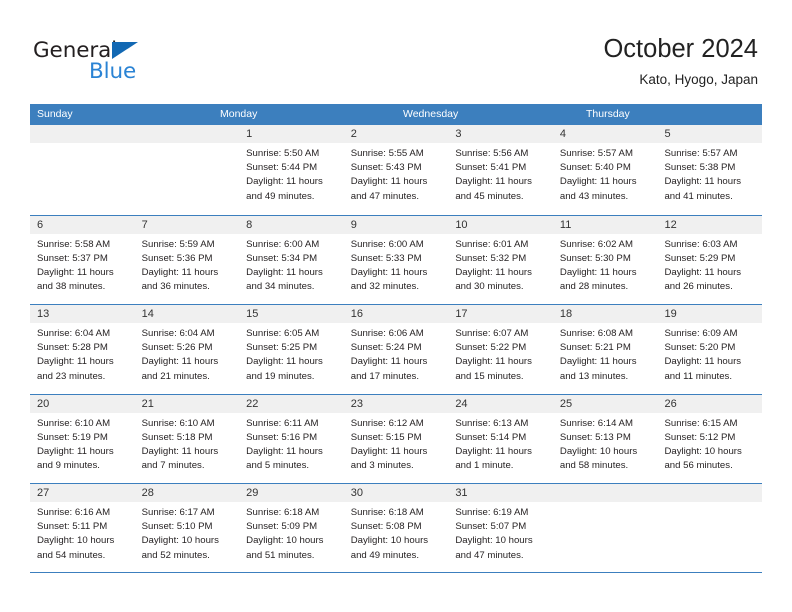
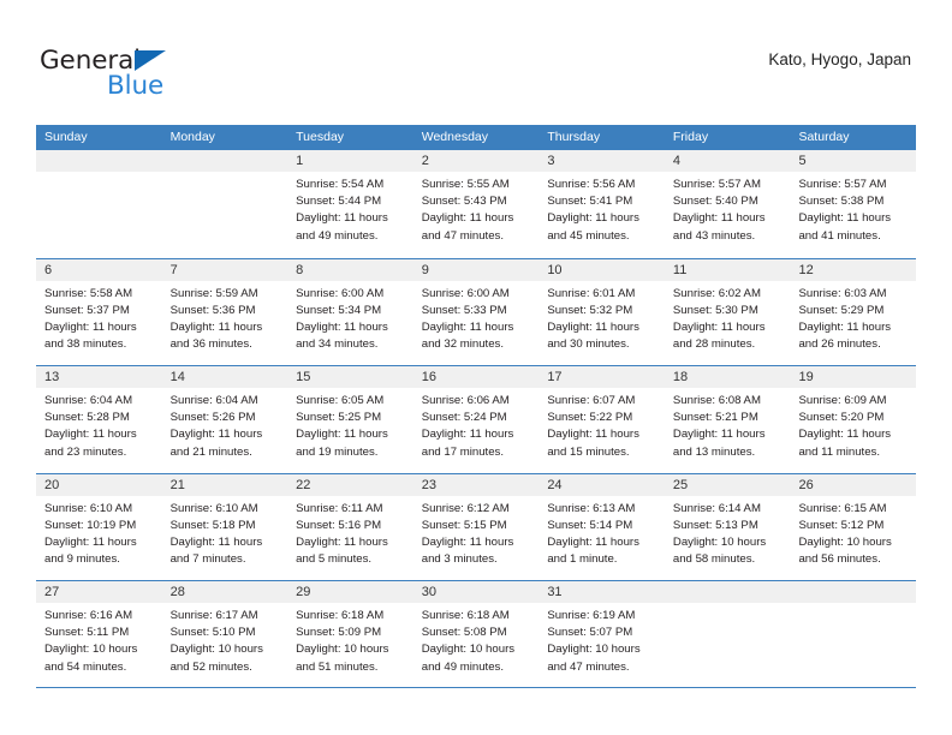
  General
  Blue
- October 2024
  Kato, Hyogo, Japan
  Sunday
  Monday
+ Tuesday
  Wednesday
  Thursday
+ Friday
+ Saturday
  1
- Sunrise: 5:50 AM
+ Sunrise: 5:54 AM
  Sunset: 5:44 PM
  Daylight: 11 hours
  and 49 minutes.
  2
  Sunrise: 5:55 AM
  Sunset: 5:43 PM
  Daylight: 11 hours
  and 47 minutes.
  3
  Sunrise: 5:56 AM
  Sunset: 5:41 PM
  Daylight: 11 hours
  and 45 minutes.
  4
  Sunrise: 5:57 AM
  Sunset: 5:40 PM
  Daylight: 11 hours
  and 43 minutes.
  5
  Sunrise: 5:57 AM
  Sunset: 5:38 PM
  Daylight: 11 hours
  and 41 minutes.
  6
  Sunrise: 5:58 AM
  Sunset: 5:37 PM
  Daylight: 11 hours
  and 38 minutes.
  7
  Sunrise: 5:59 AM
  Sunset: 5:36 PM
  Daylight: 11 hours
  and 36 minutes.
  8
  Sunrise: 6:00 AM
  Sunset: 5:34 PM
  Daylight: 11 hours
  and 34 minutes.
  9
  Sunrise: 6:00 AM
  Sunset: 5:33 PM
  Daylight: 11 hours
  and 32 minutes.
  10
  Sunrise: 6:01 AM
  Sunset: 5:32 PM
  Daylight: 11 hours
  and 30 minutes.
  11
  Sunrise: 6:02 AM
  Sunset: 5:30 PM
  Daylight: 11 hours
  and 28 minutes.
  12
  Sunrise: 6:03 AM
  Sunset: 5:29 PM
  Daylight: 11 hours
  and 26 minutes.
  13
  Sunrise: 6:04 AM
  Sunset: 5:28 PM
  Daylight: 11 hours
  and 23 minutes.
  14
  Sunrise: 6:04 AM
  Sunset: 5:26 PM
  Daylight: 11 hours
  and 21 minutes.
  15
  Sunrise: 6:05 AM
  Sunset: 5:25 PM
  Daylight: 11 hours
  and 19 minutes.
  16
  Sunrise: 6:06 AM
  Sunset: 5:24 PM
  Daylight: 11 hours
  and 17 minutes.
  17
  Sunrise: 6:07 AM
  Sunset: 5:22 PM
  Daylight: 11 hours
  and 15 minutes.
  18
  Sunrise: 6:08 AM
  Sunset: 5:21 PM
  Daylight: 11 hours
  and 13 minutes.
  19
  Sunrise: 6:09 AM
  Sunset: 5:20 PM
  Daylight: 11 hours
  and 11 minutes.
  20
  Sunrise: 6:10 AM
- Sunset: 5:19 PM
+ Sunset: 10:19 PM
  Daylight: 11 hours
  and 9 minutes.
  21
  Sunrise: 6:10 AM
  Sunset: 5:18 PM
  Daylight: 11 hours
  and 7 minutes.
  22
  Sunrise: 6:11 AM
  Sunset: 5:16 PM
  Daylight: 11 hours
  and 5 minutes.
  23
  Sunrise: 6:12 AM
  Sunset: 5:15 PM
  Daylight: 11 hours
  and 3 minutes.
  24
  Sunrise: 6:13 AM
  Sunset: 5:14 PM
  Daylight: 11 hours
  and 1 minute.
  25
  Sunrise: 6:14 AM
  Sunset: 5:13 PM
  Daylight: 10 hours
  and 58 minutes.
  26
  Sunrise: 6:15 AM
  Sunset: 5:12 PM
  Daylight: 10 hours
  and 56 minutes.
  27
  Sunrise: 6:16 AM
  Sunset: 5:11 PM
  Daylight: 10 hours
  and 54 minutes.
  28
  Sunrise: 6:17 AM
  Sunset: 5:10 PM
  Daylight: 10 hours
  and 52 minutes.
  29
  Sunrise: 6:18 AM
  Sunset: 5:09 PM
  Daylight: 10 hours
  and 51 minutes.
  30
  Sunrise: 6:18 AM
  Sunset: 5:08 PM
  Daylight: 10 hours
  and 49 minutes.
  31
  Sunrise: 6:19 AM
  Sunset: 5:07 PM
  Daylight: 10 hours
  and 47 minutes.
